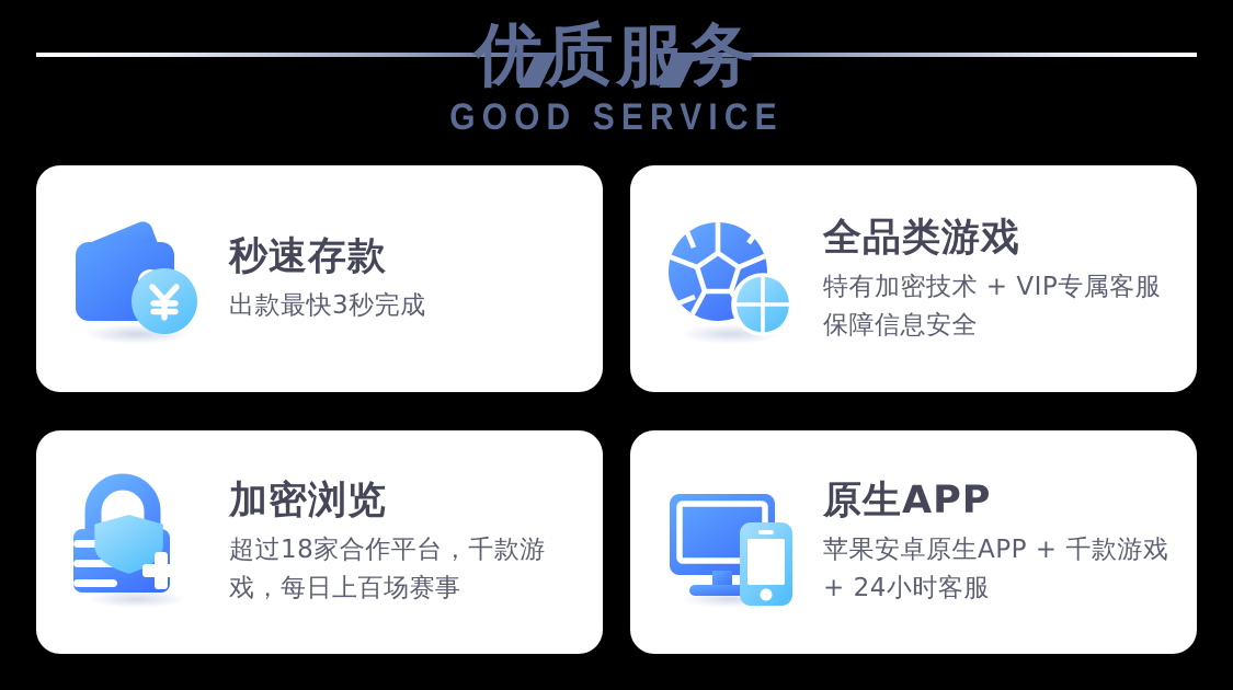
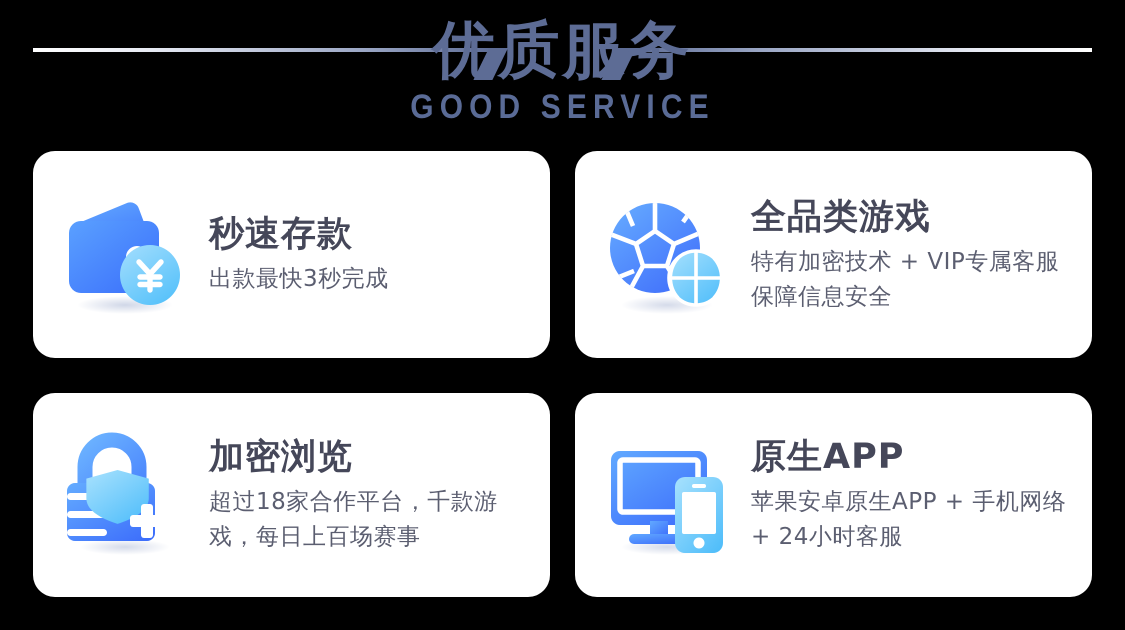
  优质服务
  GOOD SERVICE
  秒速存款
  出款最快3秒完成
  全品类游戏
  特有加密技术 + VIP专属客服保障信息安全
  加密浏览
  超过18家合作平台，千款游戏，每日上百场赛事
  原生APP
- 苹果安卓原生APP + 千款游戏 + 24小时客服
+ 苹果安卓原生APP + 手机网络 + 24小时客服
